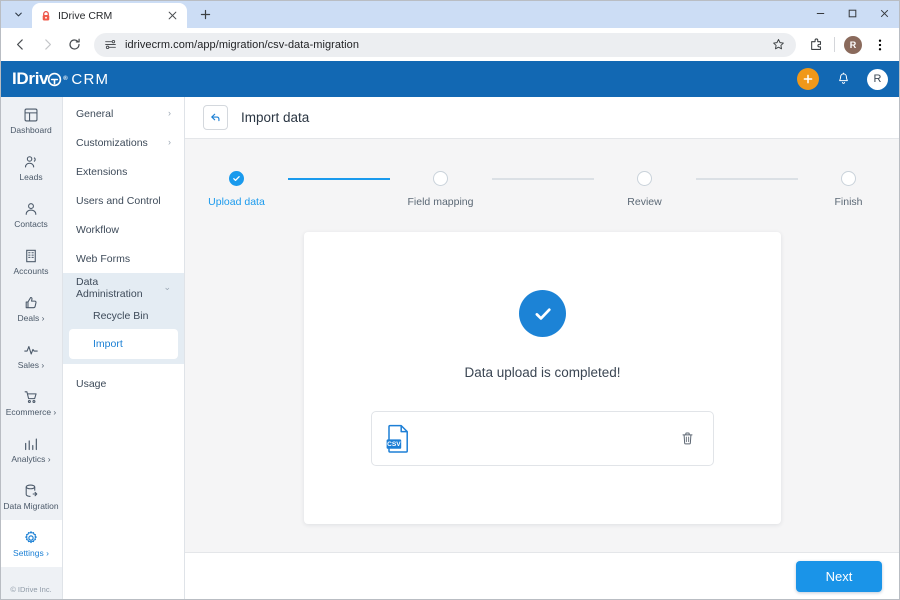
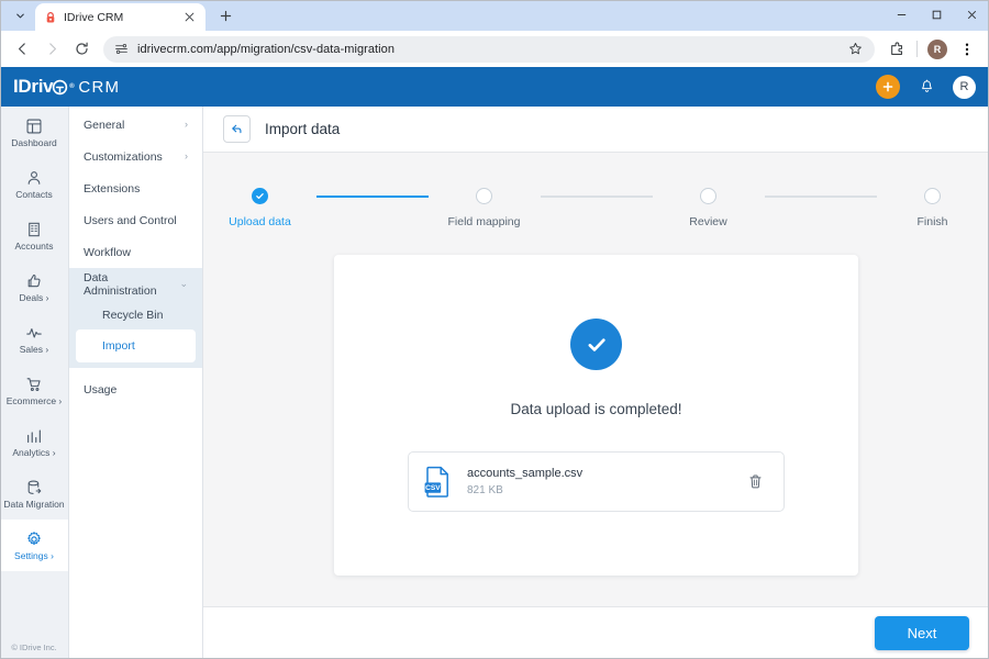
  IDrive CRM
  idrivecrm.com/app/migration/csv-data-migration
  R
  IDriv
  CRM
  R
  Dashboard
- Leads
  Contacts
  Accounts
  Deals ›
  Sales ›
  Ecommerce ›
  Analytics ›
  Data Migration
  Settings ›
  © IDrive Inc.
  General
  ›
  Customizations
  ›
  Extensions
  Users and Control
  Workflow
- Web Forms
  Data Administration
  ⌄
  Recycle Bin
  Import
  Usage
  Import data
  Upload data
  Field mapping
  Review
  Finish
  Data upload is completed!
+ accounts_sample.csv
+ 821 KB
  Next
